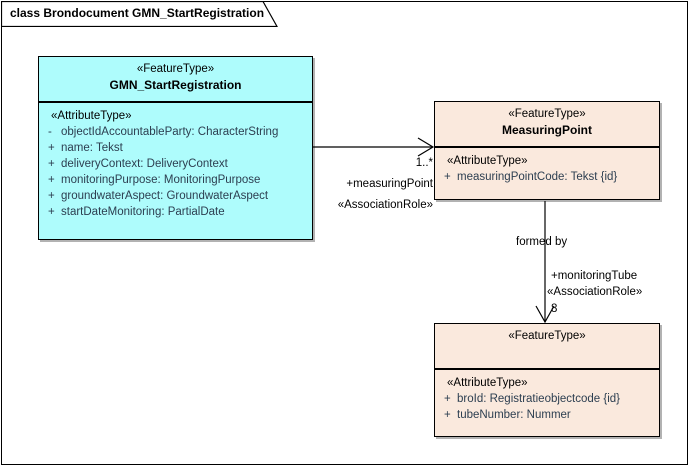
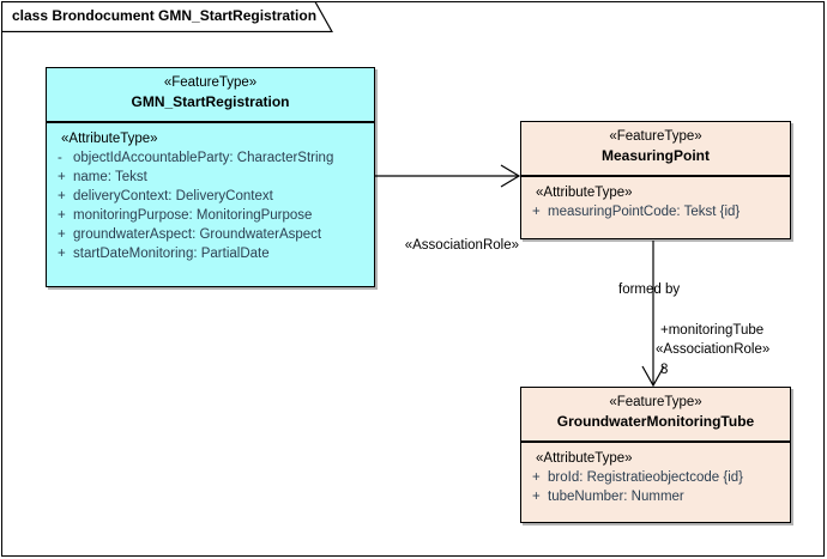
  class Brondocument GMN_StartRegistration
  «FeatureType»
  GMN_StartRegistration
  «AttributeType»
  -
  objectIdAccountableParty: CharacterString
  +
  name: Tekst
  +
  deliveryContext: DeliveryContext
  +
  monitoringPurpose: MonitoringPurpose
  +
  groundwaterAspect: GroundwaterAspect
  +
  startDateMonitoring: PartialDate
  «FeatureType»
  MeasuringPoint
  «AttributeType»
  +
  measuringPointCode: Tekst {id}
  «FeatureType»
+ GroundwaterMonitoringTube
  «AttributeType»
  +
  broId: Registratieobjectcode {id}
  +
  tubeNumber: Nummer
- 1..*
- +measuringPoint
  «AssociationRole»
  formed by
  +monitoringTube
  «AssociationRole»
  8
